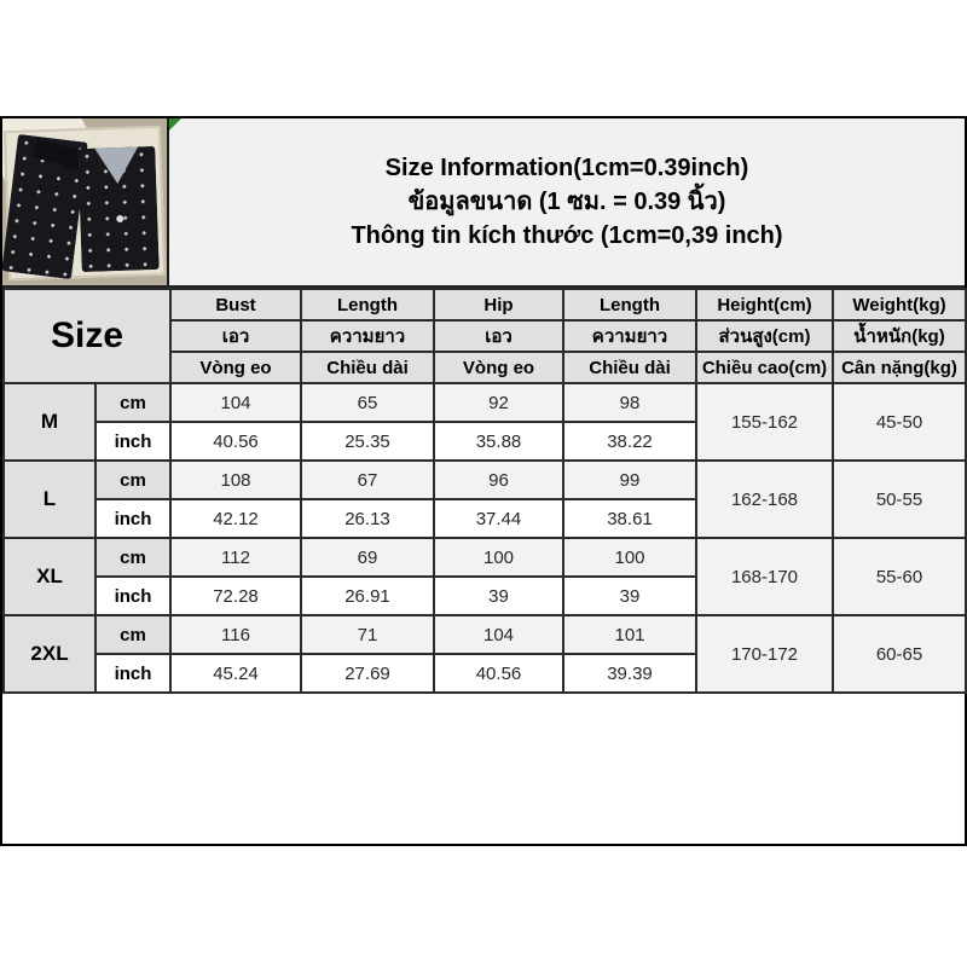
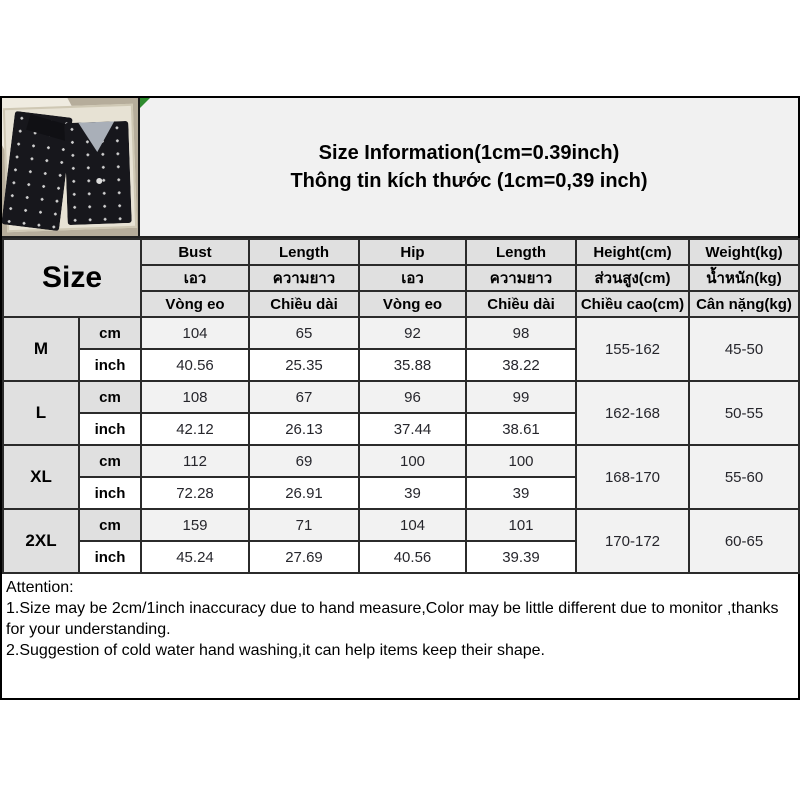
  Size Information(1cm=0.39inch)
- ข้อมูลขนาด (1 ซม. = 0.39 นิ้ว)
  Thông tin kích thước (1cm=0,39 inch)
  Size	Bust	Length	Hip	Length	Height(cm)	Weight(kg)
  เอว	ความยาว	เอว	ความยาว	ส่วนสูง(cm)	น้ำหนัก(kg)
  Vòng eo	Chiều dài	Vòng eo	Chiều dài	Chiều cao(cm)	Cân nặng(kg)
  M	cm	104	65	92	98	155-162	45-50
  inch	40.56	25.35	35.88	38.22
  L	cm	108	67	96	99	162-168	50-55
  inch	42.12	26.13	37.44	38.61
  XL	cm	112	69	100	100	168-170	55-60
  inch	72.28	26.91	39	39
- 2XL	cm	116	71	104	101	170-172	60-65
+ 2XL	cm	159	71	104	101	170-172	60-65
  inch	45.24	27.69	40.56	39.39
+ Attention:
+ 1.Size may be 2cm/1inch inaccuracy due to hand measure,Color may be little different due to monitor ,thanks for your understanding.
+ 2.Suggestion of cold water hand washing,it can help items keep their shape.
